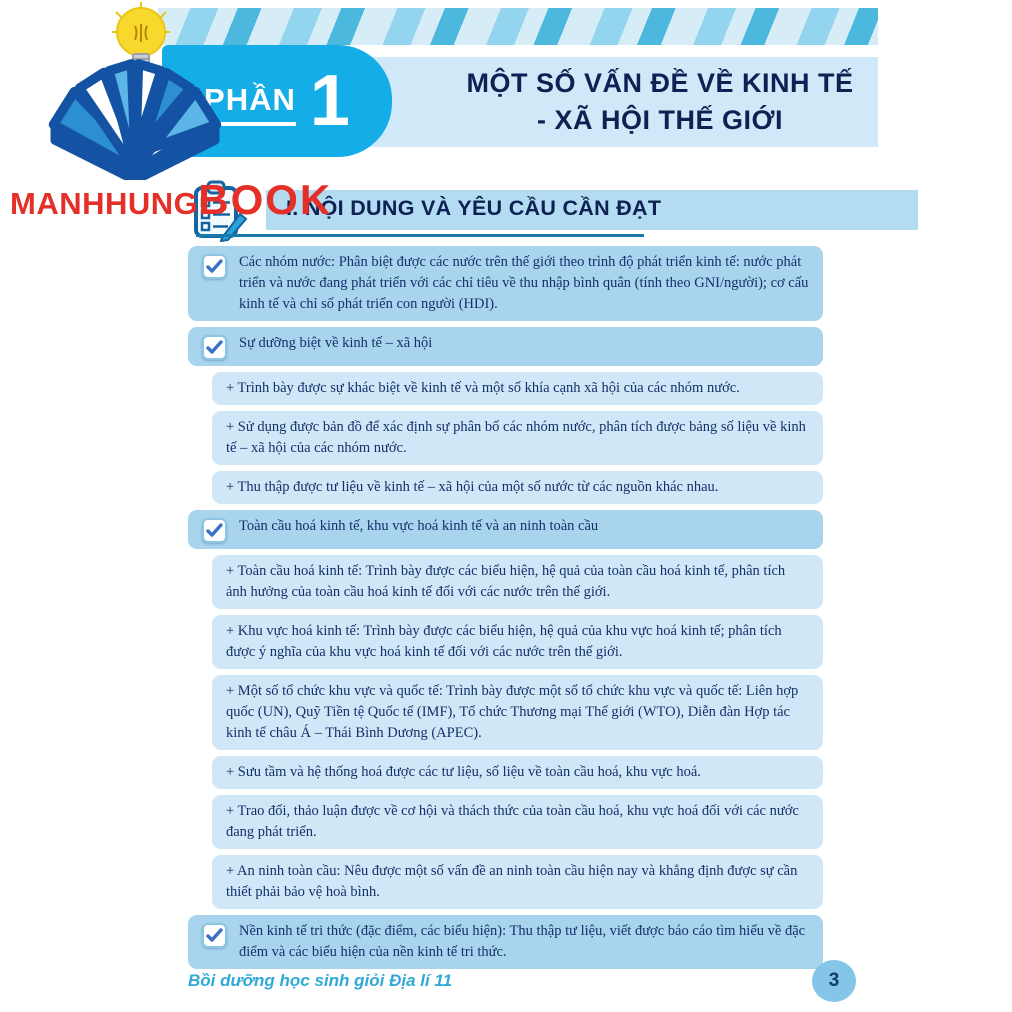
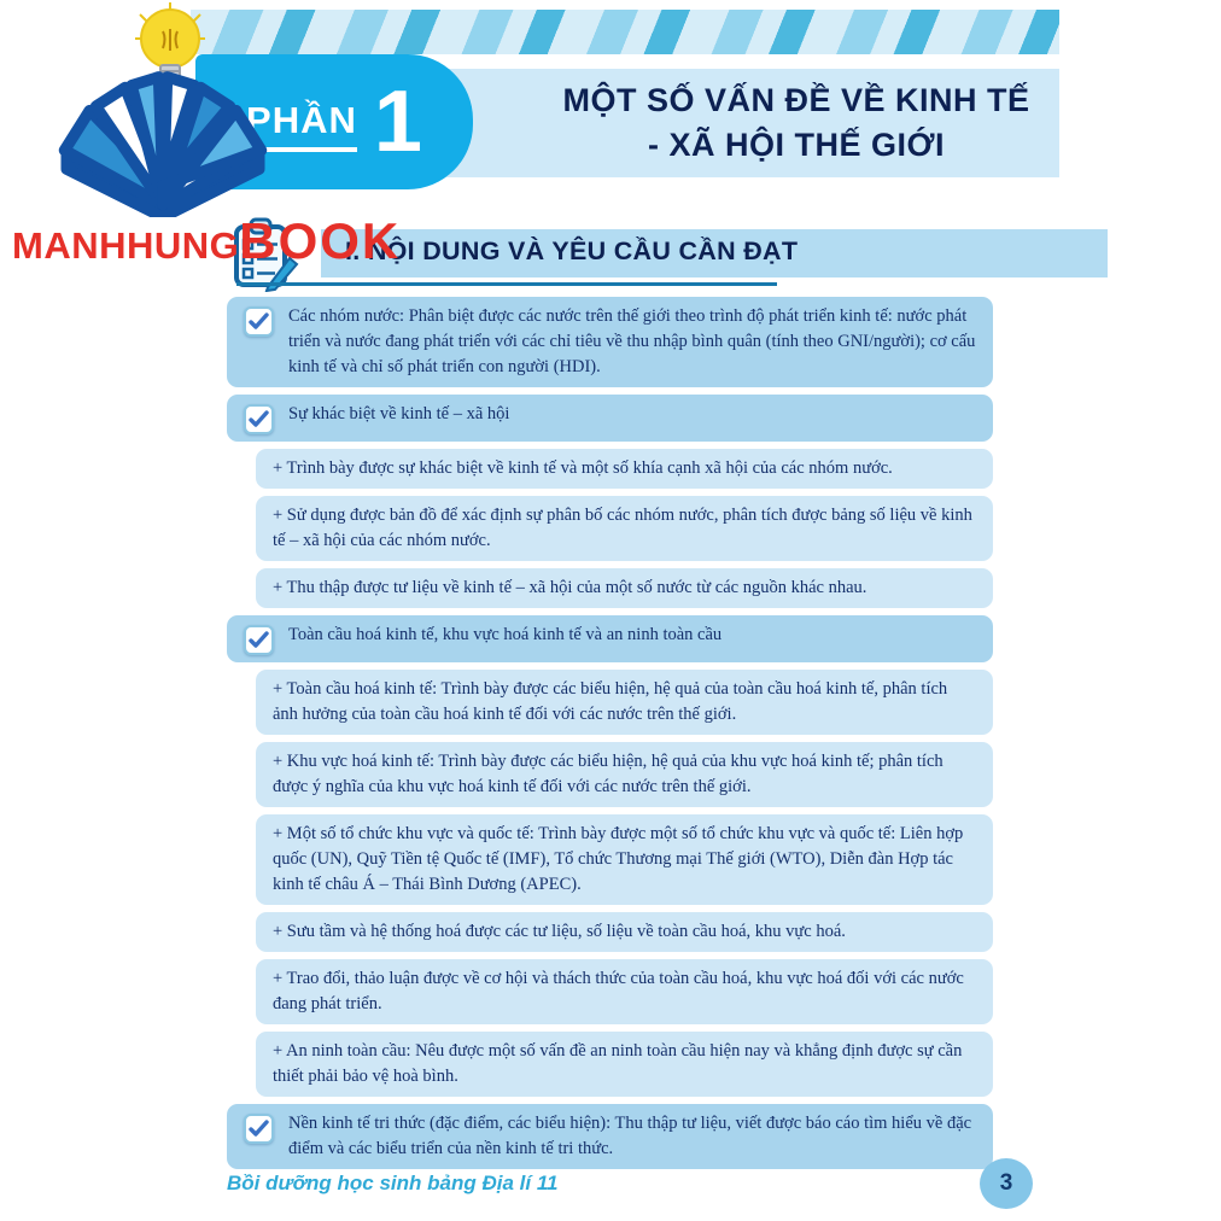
  MỘT SỐ VẤN ĐỀ VỀ KINH TẾ
  - XÃ HỘI THẾ GIỚI
  PHẦN
  1
  I. NỘI DUNG VÀ YÊU CẦU CẦN ĐẠT
  Các nhóm nước: Phân biệt được các nước trên thế giới theo trình độ phát triển kinh tế: nước phát triển và nước đang phát triển với các chỉ tiêu về thu nhập bình quân (tính theo GNI/người); cơ cấu kinh tế và chỉ số phát triển con người (HDI).
- Sự dưỡng biệt về kinh tế – xã hội
+ Sự khác biệt về kinh tế – xã hội
  + Trình bày được sự khác biệt về kinh tế và một số khía cạnh xã hội của các nhóm nước.
  + Sử dụng được bản đồ để xác định sự phân bố các nhóm nước, phân tích được bảng số liệu về kinh tế – xã hội của các nhóm nước.
  + Thu thập được tư liệu về kinh tế – xã hội của một số nước từ các nguồn khác nhau.
  Toàn cầu hoá kinh tế, khu vực hoá kinh tế và an ninh toàn cầu
  + Toàn cầu hoá kinh tế: Trình bày được các biểu hiện, hệ quả của toàn cầu hoá kinh tế, phân tích ảnh hưởng của toàn cầu hoá kinh tế đối với các nước trên thế giới.
  + Khu vực hoá kinh tế: Trình bày được các biểu hiện, hệ quả của khu vực hoá kinh tế; phân tích được ý nghĩa của khu vực hoá kinh tế đối với các nước trên thế giới.
  + Một số tổ chức khu vực và quốc tế: Trình bày được một số tổ chức khu vực và quốc tế: Liên hợp quốc (UN), Quỹ Tiền tệ Quốc tế (IMF), Tổ chức Thương mại Thế giới (WTO), Diễn đàn Hợp tác kinh tế châu Á – Thái Bình Dương (APEC).
  + Sưu tầm và hệ thống hoá được các tư liệu, số liệu về toàn cầu hoá, khu vực hoá.
  + Trao đổi, thảo luận được về cơ hội và thách thức của toàn cầu hoá, khu vực hoá đối với các nước đang phát triển.
  + An ninh toàn cầu: Nêu được một số vấn đề an ninh toàn cầu hiện nay và khẳng định được sự cần thiết phải bảo vệ hoà bình.
- Nền kinh tế tri thức (đặc điểm, các biểu hiện): Thu thập tư liệu, viết được báo cáo tìm hiểu về đặc điểm và các biểu hiện của nền kinh tế tri thức.
+ Nền kinh tế tri thức (đặc điểm, các biểu hiện): Thu thập tư liệu, viết được báo cáo tìm hiểu về đặc điểm và các biểu triển của nền kinh tế tri thức.
- Bồi dưỡng học sinh giỏi Địa lí 11
+ Bồi dưỡng học sinh bảng Địa lí 11
  3
  MANHHUNG
  BOOK
